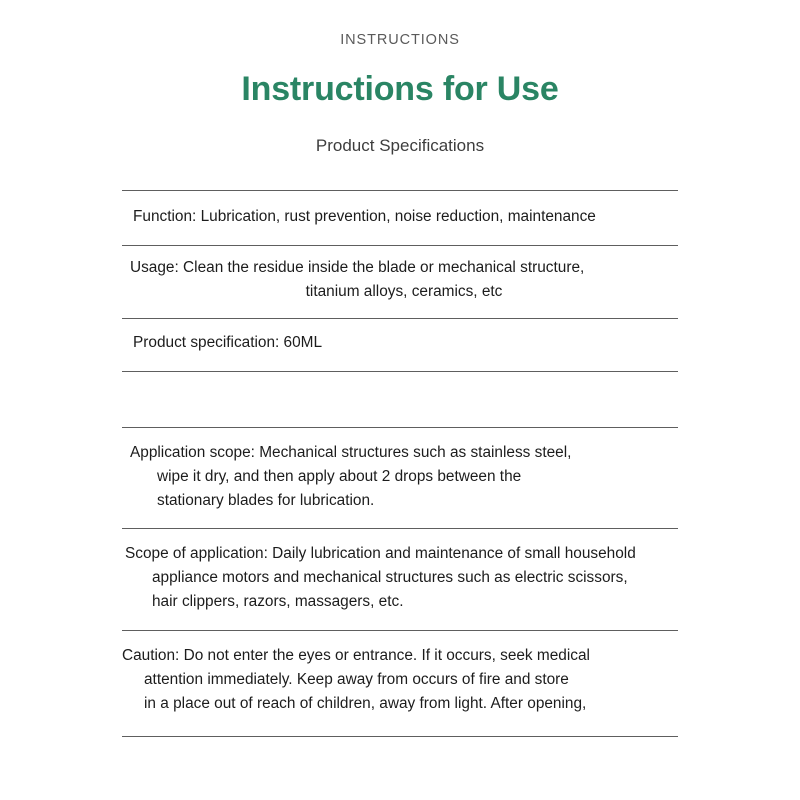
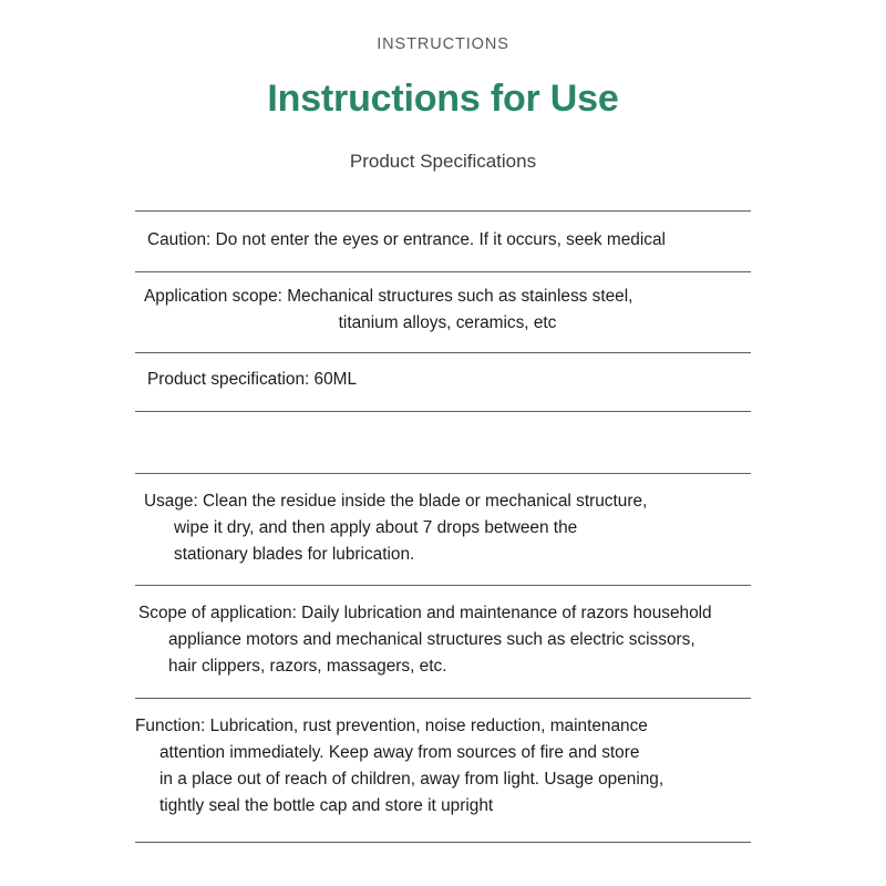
  INSTRUCTIONS
  Instructions for Use
  Product Specifications
- Function: Lubrication, rust prevention, noise reduction, maintenance
+ Caution: Do not enter the eyes or entrance. If it occurs, seek medical
- Usage: Clean the residue inside the blade or mechanical structure,
+ Application scope: Mechanical structures such as stainless steel,
  titanium alloys, ceramics, etc
  Product specification: 60ML
- Application scope: Mechanical structures such as stainless steel,
+ Usage: Clean the residue inside the blade or mechanical structure,
- wipe it dry, and then apply about 2 drops between the
+ wipe it dry, and then apply about 7 drops between the
  stationary blades for lubrication.
- Scope of application: Daily lubrication and maintenance of small household
+ Scope of application: Daily lubrication and maintenance of razors household
  appliance motors and mechanical structures such as electric scissors,
  hair clippers, razors, massagers, etc.
- Caution: Do not enter the eyes or entrance. If it occurs, seek medical
+ Function: Lubrication, rust prevention, noise reduction, maintenance
- attention immediately. Keep away from occurs of fire and store
+ attention immediately. Keep away from sources of fire and store
- in a place out of reach of children, away from light. After opening,
+ in a place out of reach of children, away from light. Usage opening,
+ tightly seal the bottle cap and store it upright
